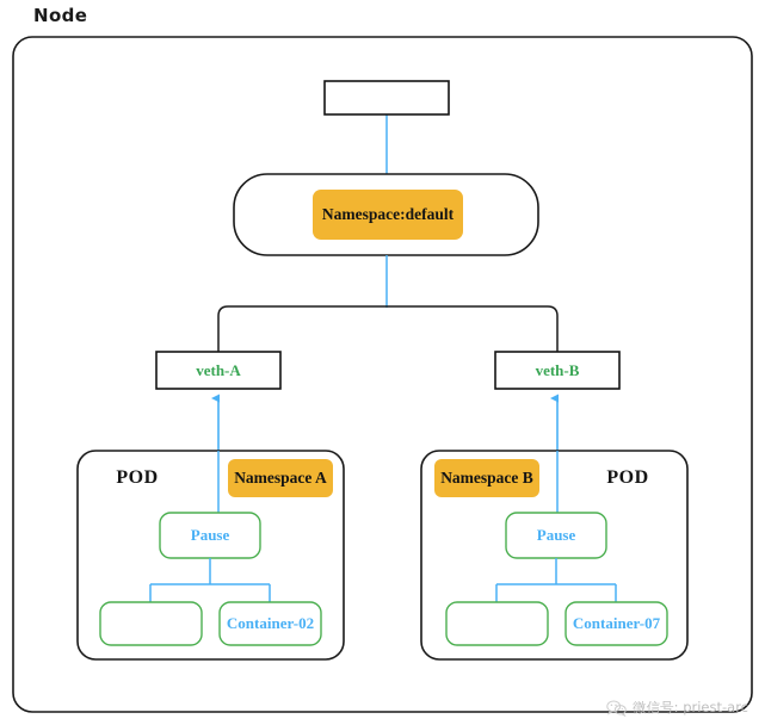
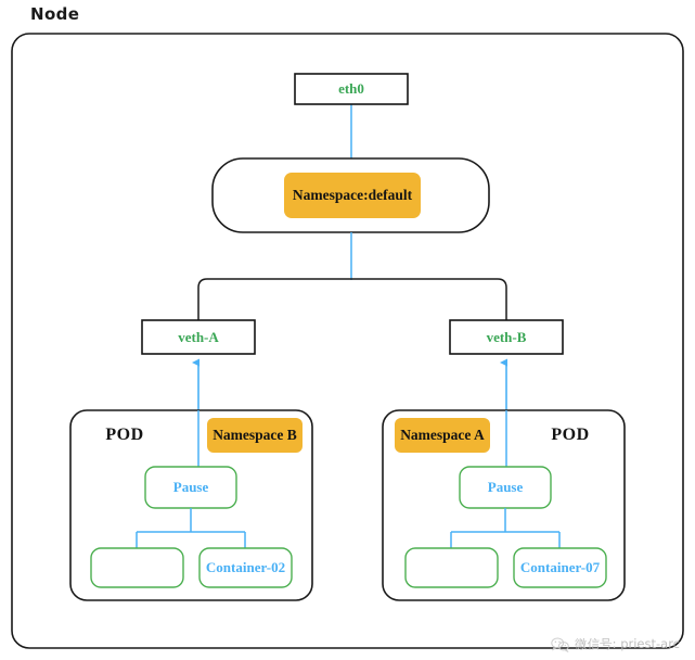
  Node
+ eth0
  Namespace:default
  veth-A
  veth-B
  POD
- Namespace A
+ Namespace B
  Pause
  Container-02
  POD
- Namespace B
+ Namespace A
  Pause
  Container-07
  微信号: priest-arc
